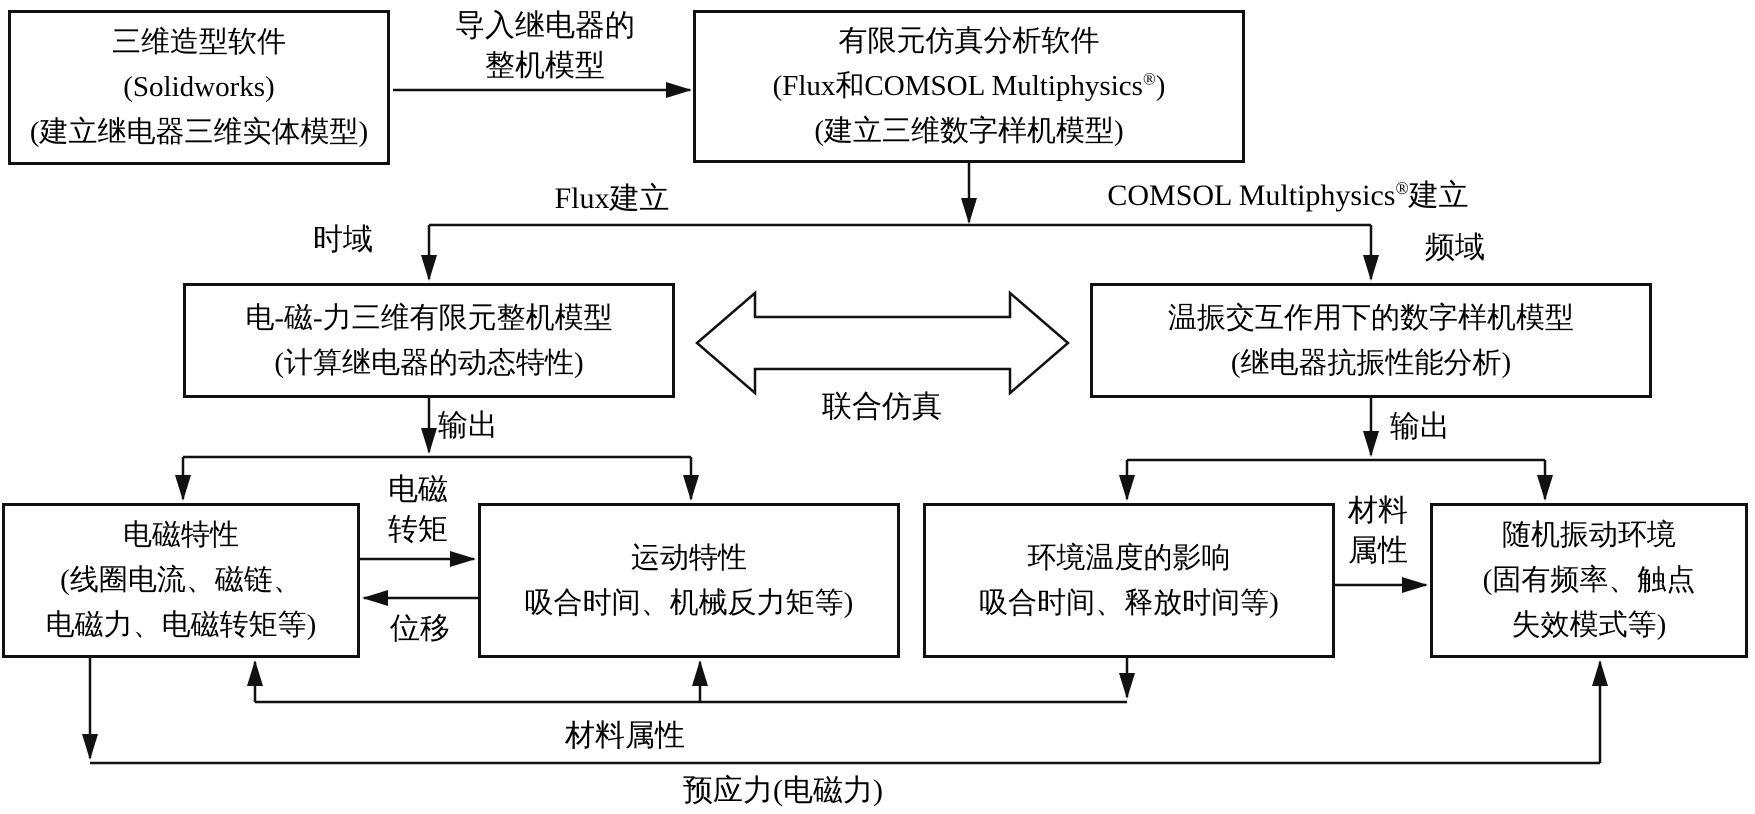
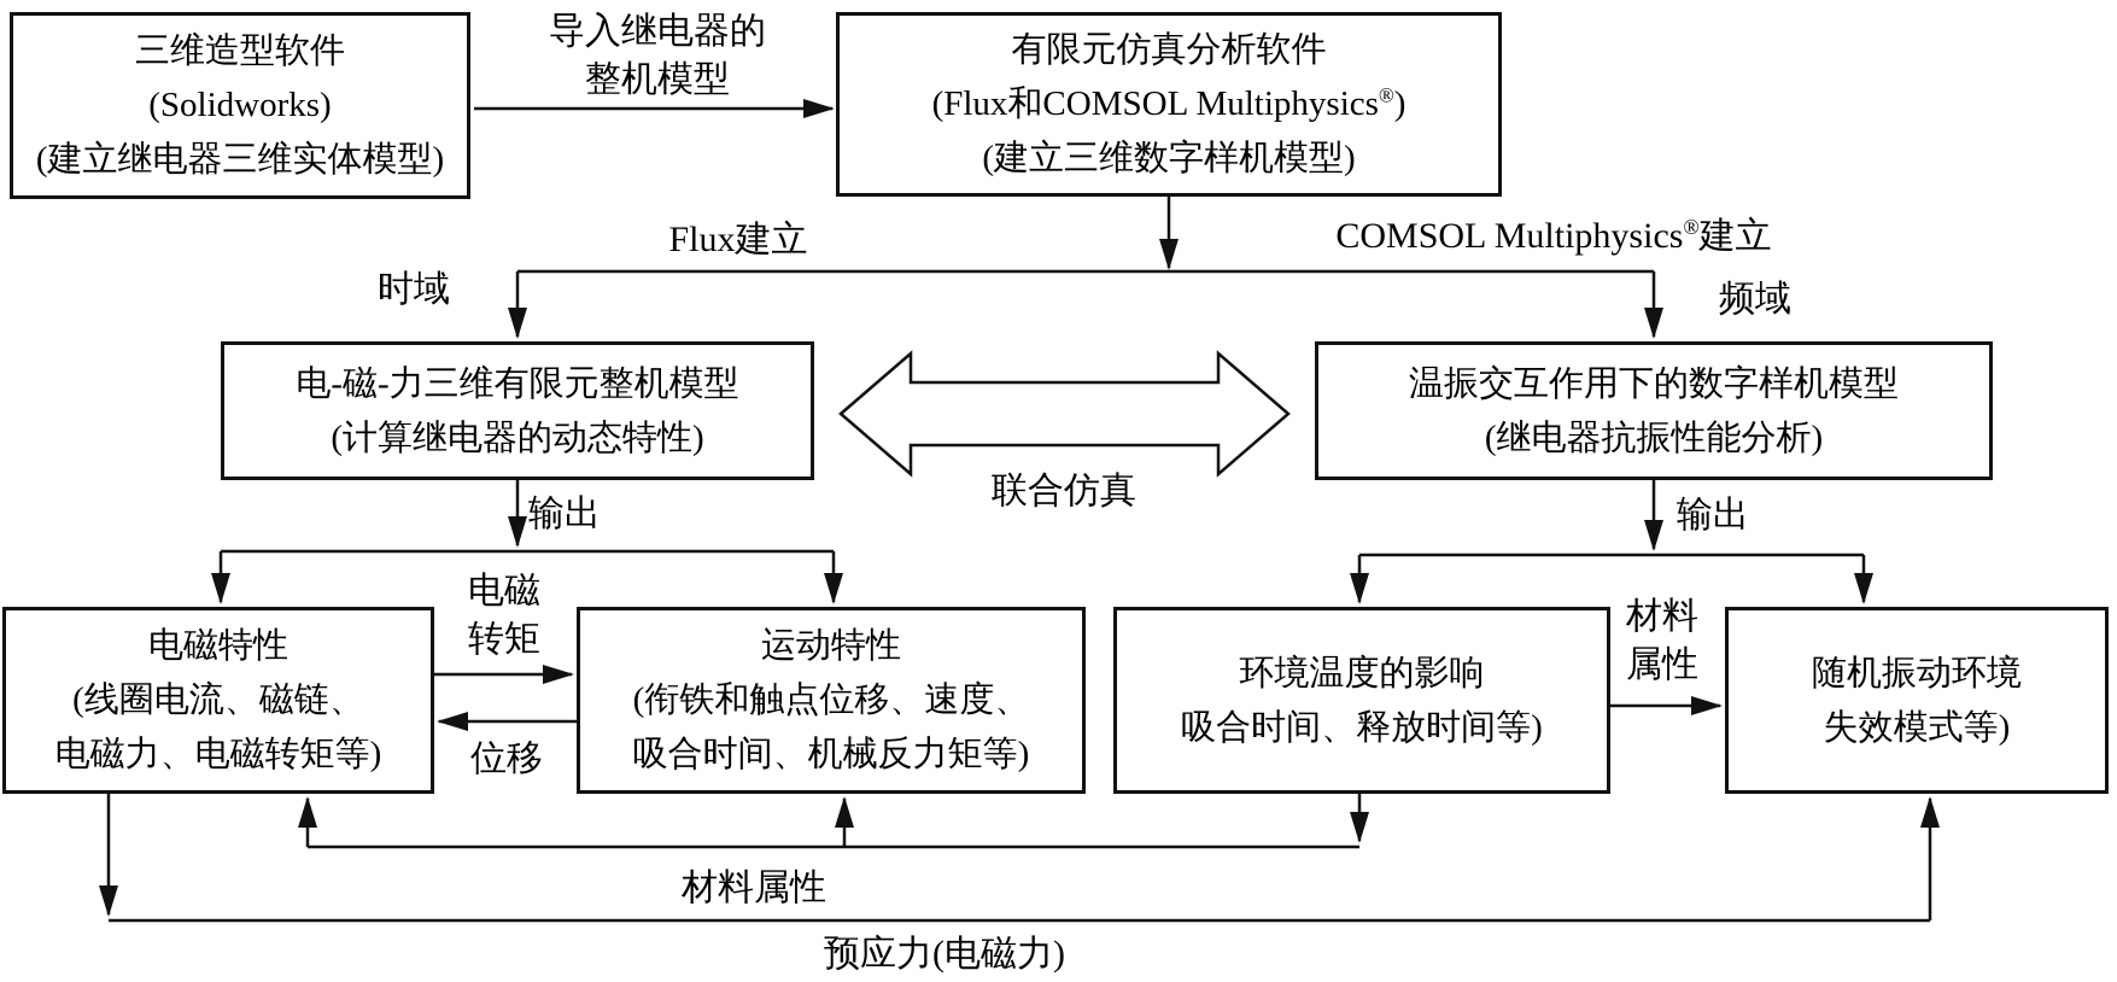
  三维造型软件
  (Solidworks)
  (建立继电器三维实体模型)
  有限元仿真分析软件
  (Flux和COMSOL Multiphysics®)
  (建立三维数字样机模型)
  电-磁-力三维有限元整机模型
  (计算继电器的动态特性)
  温振交互作用下的数字样机模型
  (继电器抗振性能分析)
  电磁特性
  (线圈电流、磁链、
  电磁力、电磁转矩等)
  运动特性
+ (衔铁和触点位移、速度、
  吸合时间、机械反力矩等)
  环境温度的影响
  吸合时间、释放时间等)
  随机振动环境
- (固有频率、触点
  失效模式等)
  导入继电器的
  整机模型
  Flux建立
  COMSOL Multiphysics®建立
  时域
  频域
  联合仿真
  输出
  输出
  电磁
  转矩
  位移
  材料
  属性
  材料属性
  预应力(电磁力)
